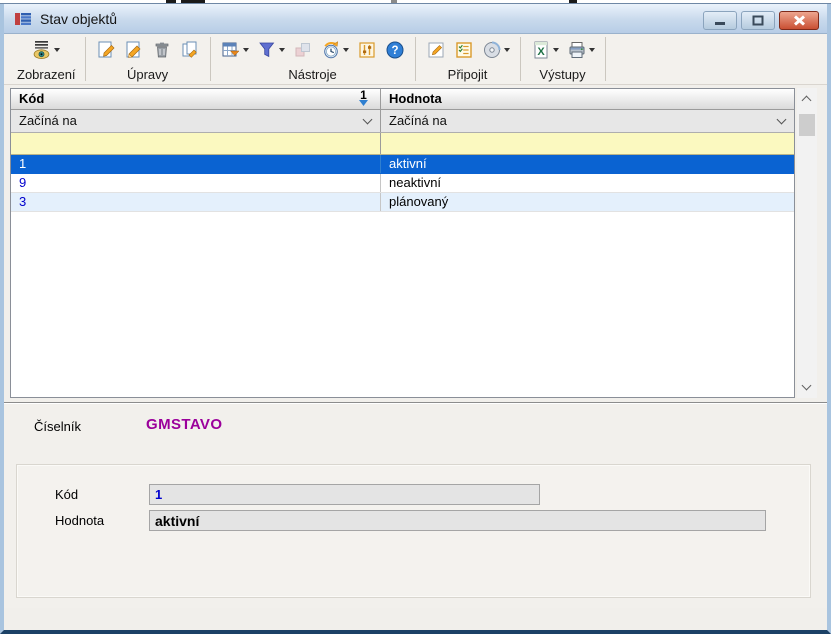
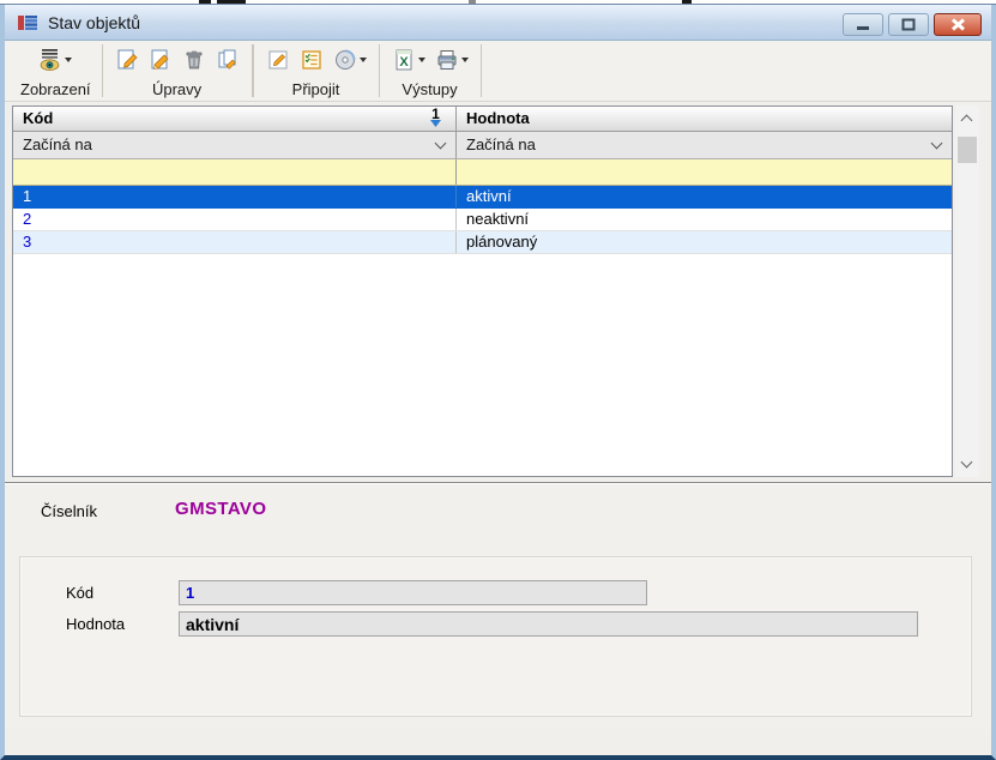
  Stav objektů
  Zobrazení
  Úpravy
- ?
- Nástroje
  Připojit
  X
  Výstupy
  Kód
  1
  Hodnota
  Začíná na
  Začíná na
  1
  aktivní
- 9
+ 2
  neaktivní
  3
  plánovaný
  Číselník
  GMSTAVO
  Kód
  1
  Hodnota
  aktivní
